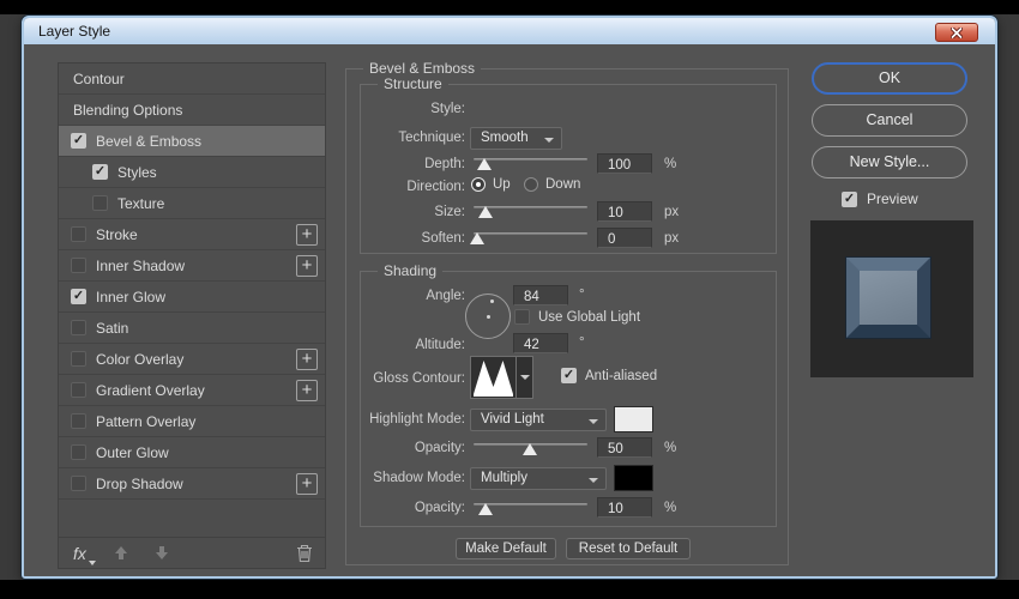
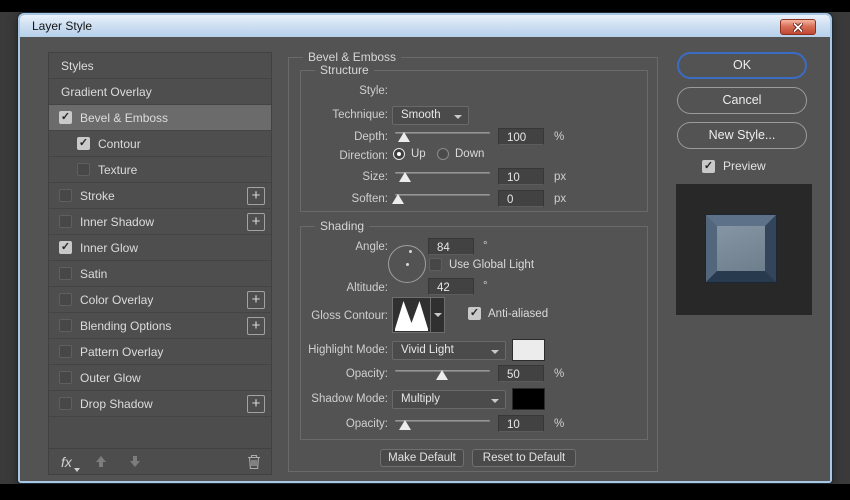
  Layer Style
- Contour
+ Styles
- Blending Options
+ Gradient Overlay
  ✓
  Bevel & Emboss
  ✓
- Styles
+ Contour
  Texture
  Stroke
  +
  Inner Shadow
  +
  ✓
  Inner Glow
  Satin
  Color Overlay
  +
- Gradient Overlay
+ Blending Options
  +
  Pattern Overlay
  Outer Glow
  Drop Shadow
  +
  fx
  Bevel & Emboss
  Structure
  Style:
  Technique:
  Smooth
  Depth:
  100
  %
  Direction:
  Up
  Down
  Size:
  10
  px
  Soften:
  0
  px
  Shading
  Angle:
  84
  °
  Use Global Light
  Altitude:
  42
  °
  Gloss Contour:
  ✓
  Anti-aliased
  Highlight Mode:
  Vivid Light
  Opacity:
  50
  %
  Shadow Mode:
  Multiply
  Opacity:
  10
  %
  Make Default
  Reset to Default
  OK
  Cancel
  New Style...
  ✓
  Preview
